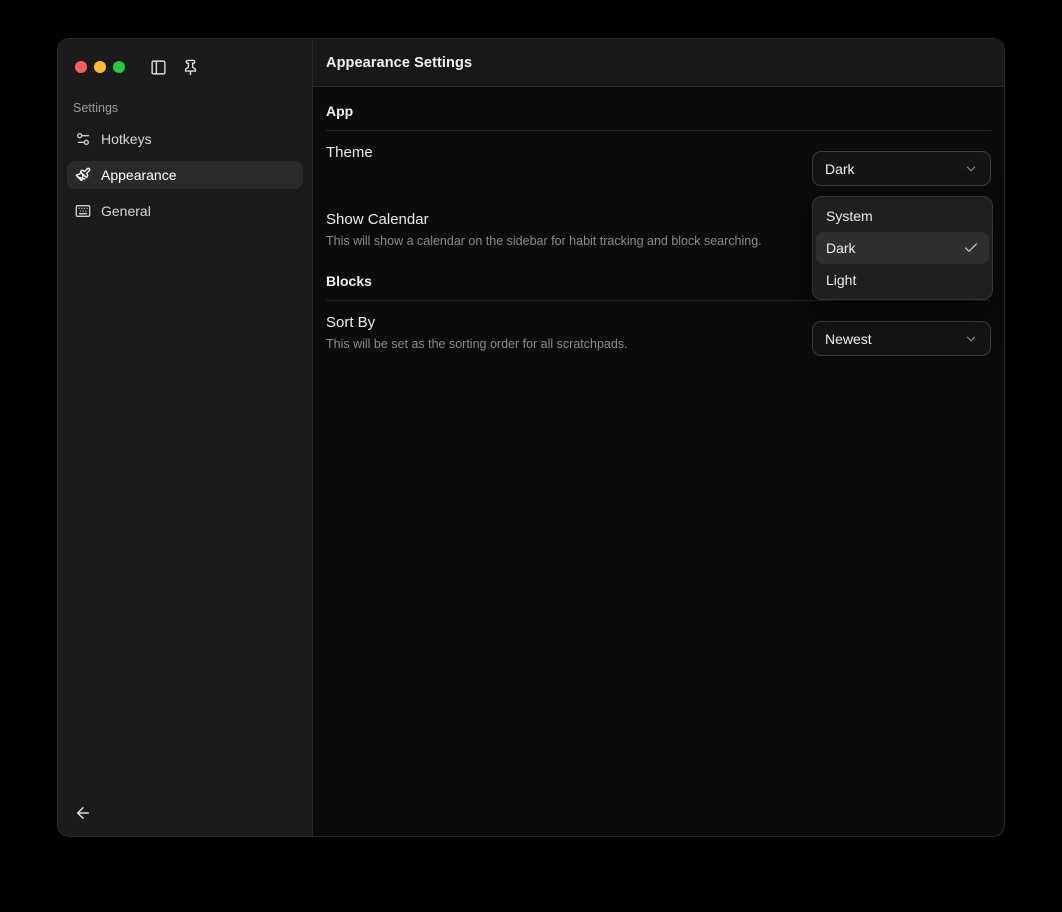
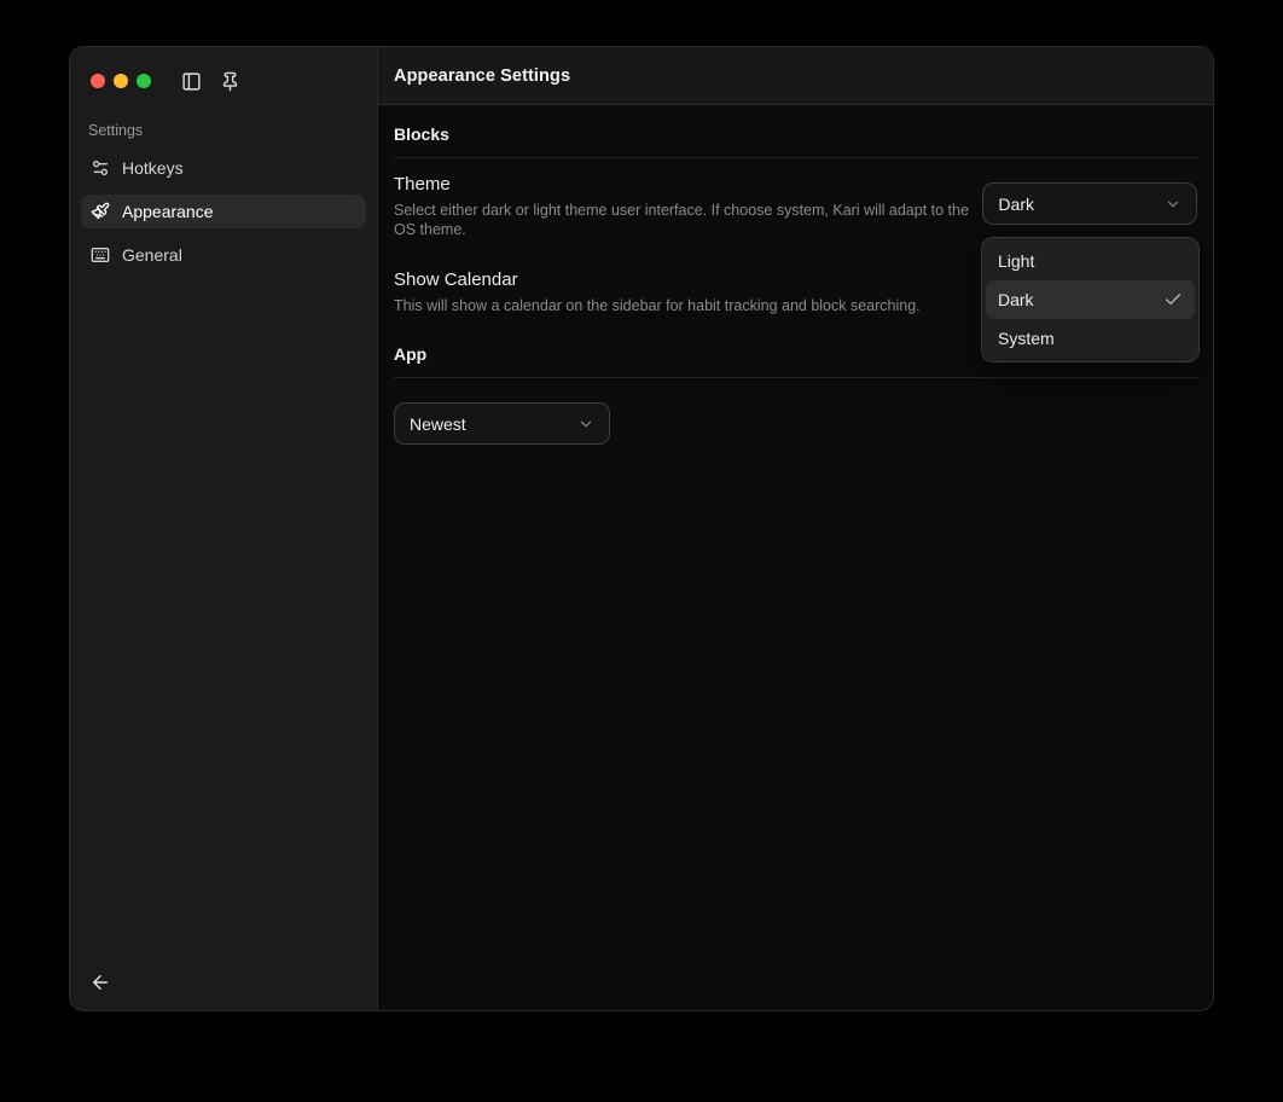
  Settings
  Hotkeys
  Appearance
  General
  Appearance Settings
- App
+ Blocks
  Theme
+ Select either dark or light theme user interface. If choose system, Kari will adapt to the OS theme.
  Dark
  Show Calendar
  This will show a calendar on the sidebar for habit tracking and block searching.
- Blocks
+ App
- Sort By
- This will be set as the sorting order for all scratchpads.
  Newest
- System
+ Light
  Dark
- Light
+ System
